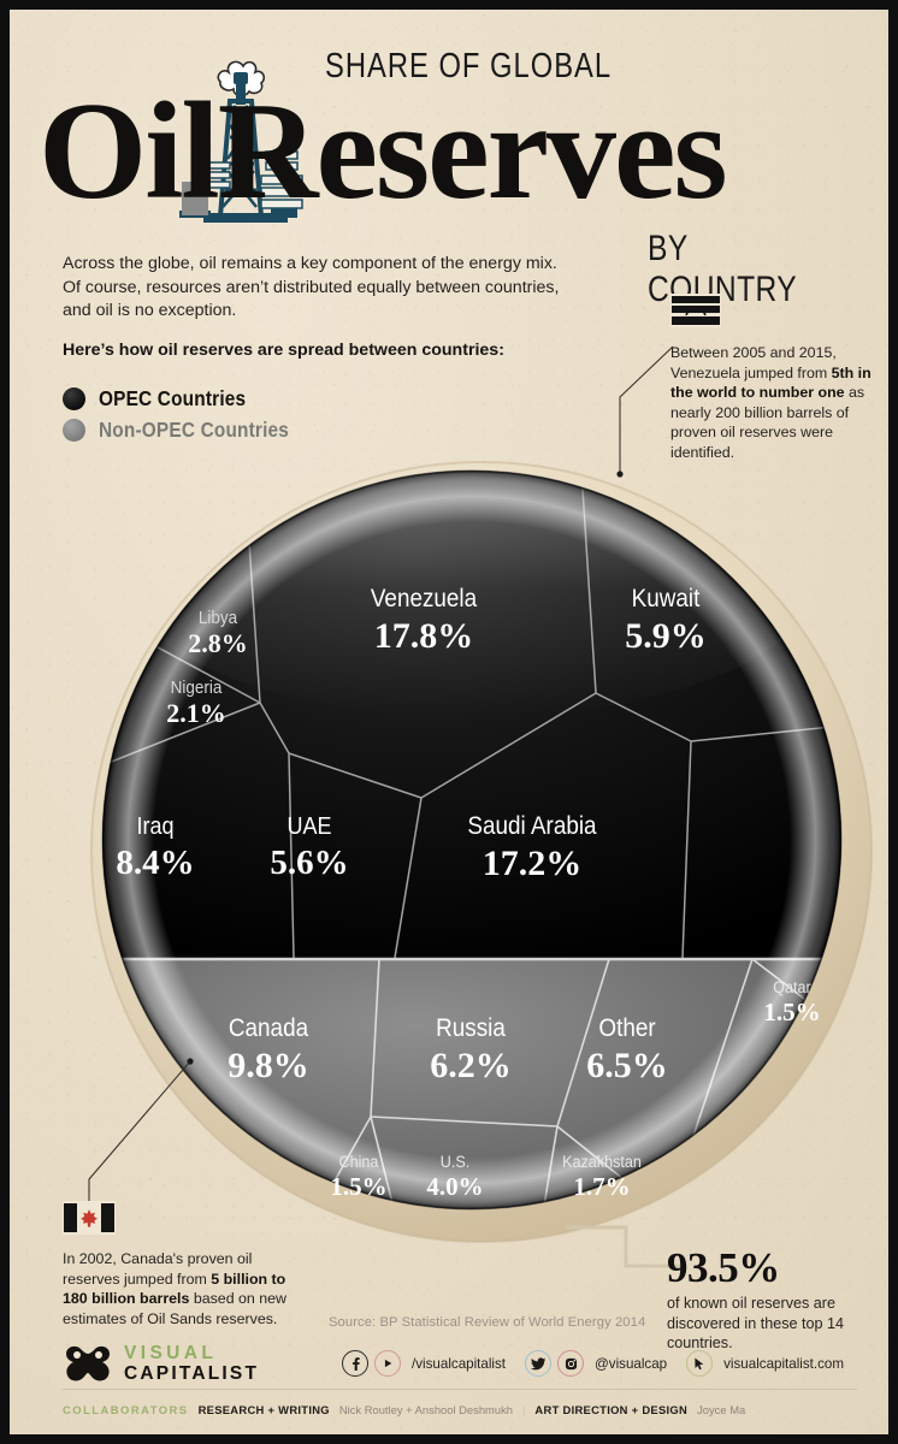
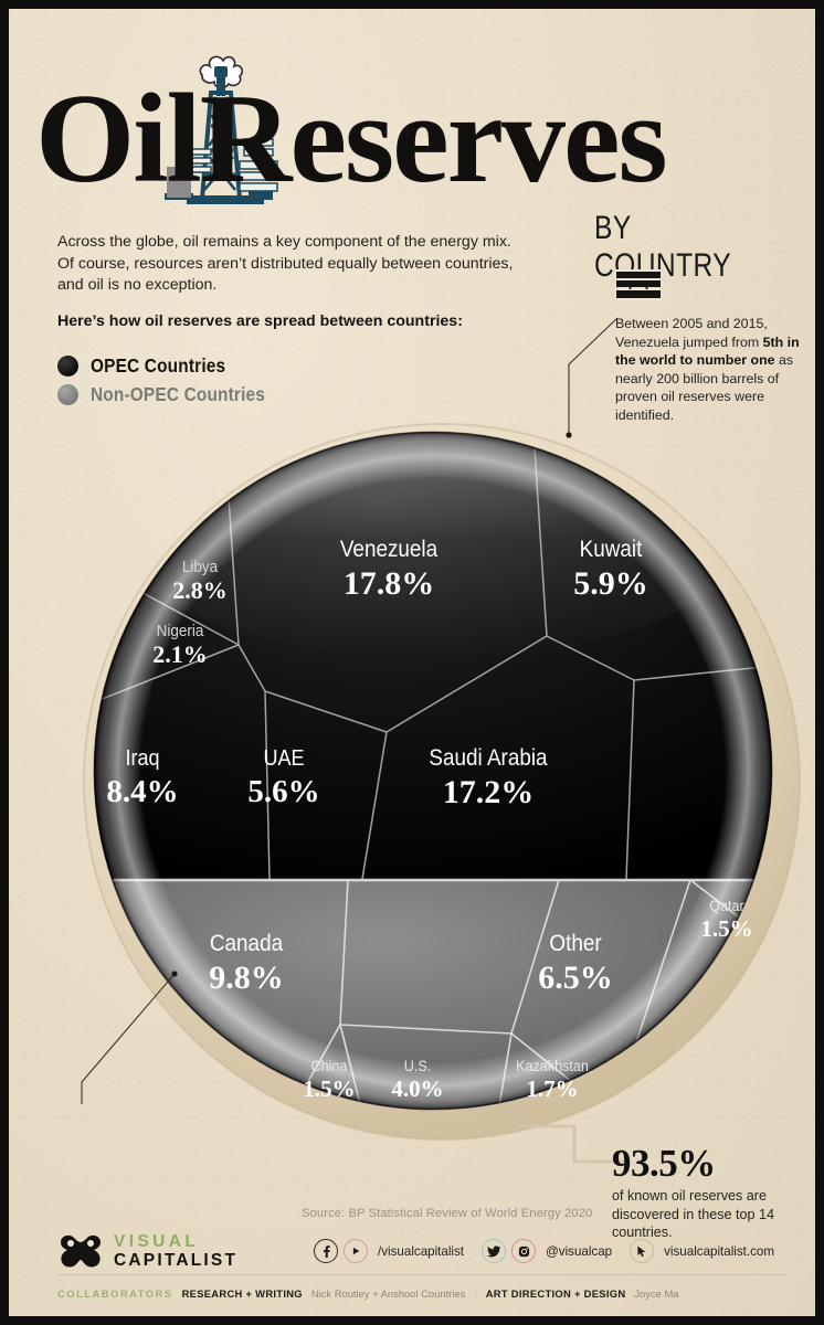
- SHARE OF GLOBAL
  OilReserves
  BY COUNTRY
  Across the globe, oil remains a key component of the energy mix. Of course, resources aren’t distributed equally between countries, and oil is no exception.
  Here’s how oil reserves are spread between countries:
  OPEC Countries
  Non-OPEC Countries
  Venezuela
  17.8%
  Kuwait
  5.9%
  Libya
  2.8%
  Nigeria
  2.1%
  Iraq
  8.4%
  UAE
  5.6%
  Saudi Arabia
  17.2%
  Canada
  9.8%
- Russia
- 6.2%
  Other
  6.5%
  Qatar
  1.5%
  China
  1.5%
  U.S.
  4.0%
  Kazakhstan
  1.7%
  Between 2005 and 2015, Venezuela jumped from 5th in the world to number one as nearly 200 billion barrels of proven oil reserves were identified.
- In 2002, Canada's proven oil reserves jumped from 5 billion to 180 billion barrels based on new estimates of Oil Sands reserves.
  93.5%
  of known oil reserves are discovered in these top 14 countries.
- Source: BP Statistical Review of World Energy 2014
+ Source: BP Statistical Review of World Energy 2020
  VISUAL
  CAPITALIST
  /visualcapitalist
  @visualcap
  visualcapitalist.com
  COLLABORATORS
  RESEARCH + WRITING
- Nick Routley + Anshool Deshmukh
+ Nick Routley + Anshool Countries
  ART DIRECTION + DESIGN
  Joyce Ma
